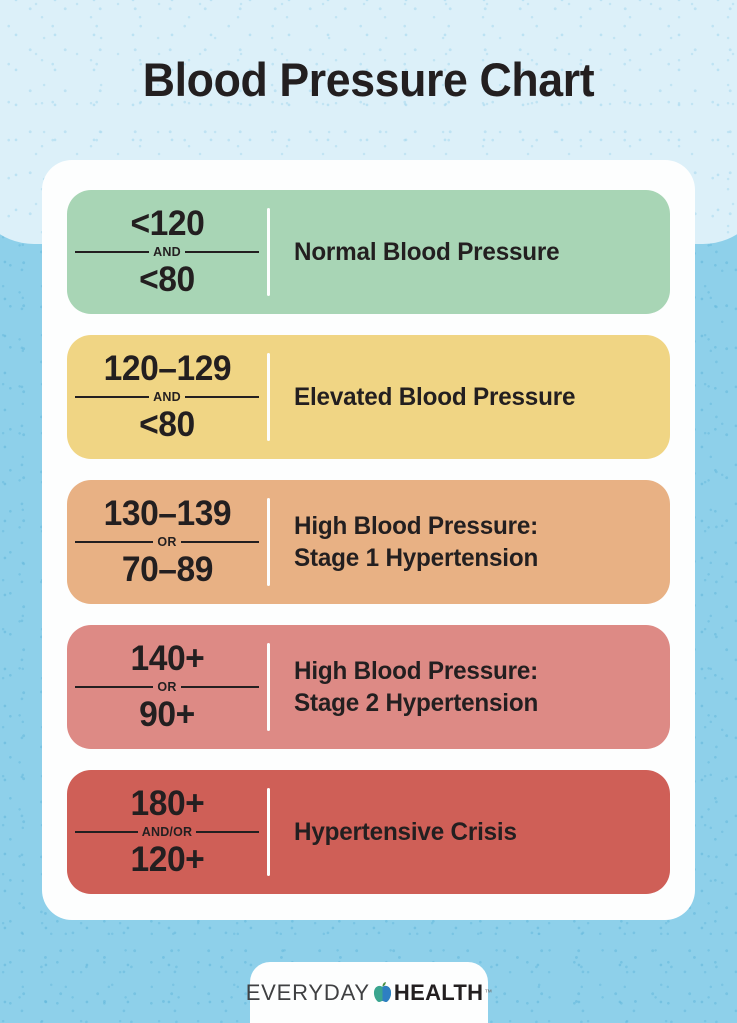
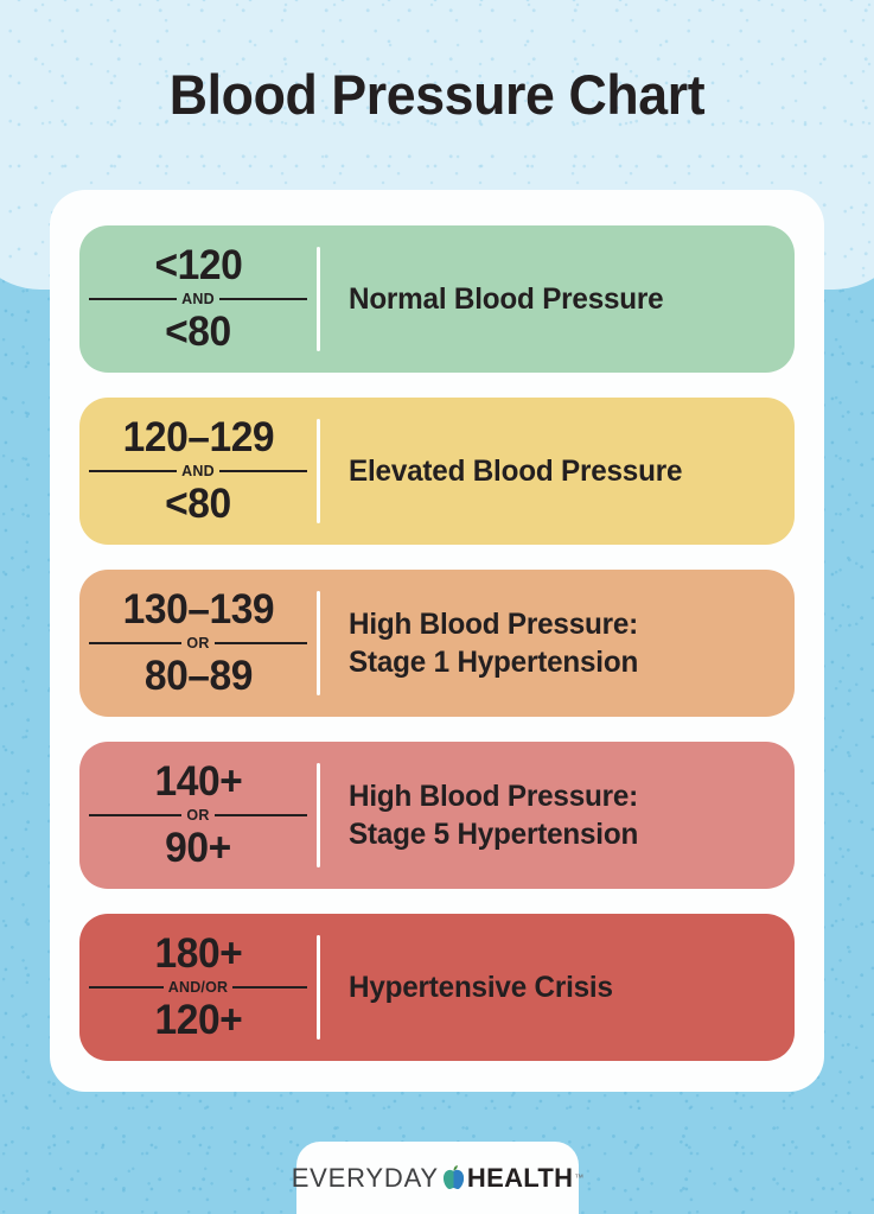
  Blood Pressure Chart
  <120
  AND
  <80
  Normal Blood Pressure
  120–129
  AND
  <80
  Elevated Blood Pressure
  130–139
  OR
- 70–89
+ 80–89
  High Blood Pressure:
  Stage 1 Hypertension
  140+
  OR
  90+
  High Blood Pressure:
- Stage 2 Hypertension
+ Stage 5 Hypertension
  180+
  AND/OR
  120+
  Hypertensive Crisis
  EVERYDAY
  HEALTH
  ™
